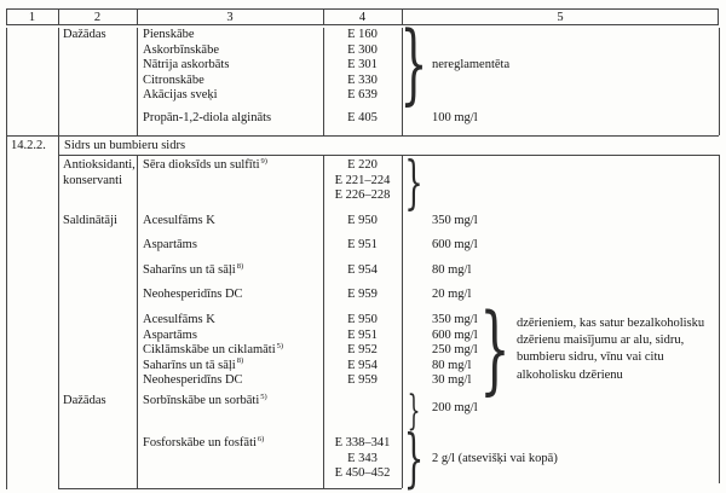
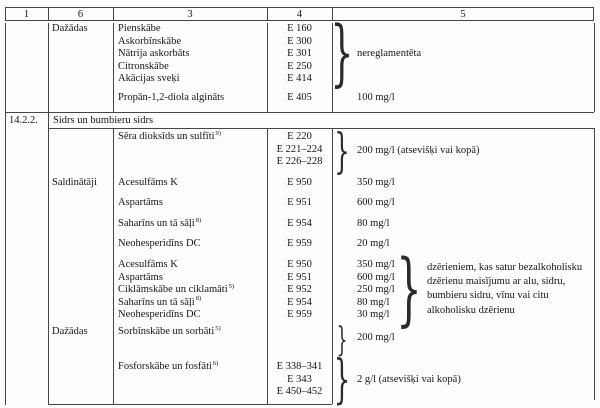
  1
- 2
+ 6
  3
  4
  5
  Dažādas
  Pienskābe
  Askorbīnskābe
  Nātrija askorbāts
  Citronskābe
  Akācijas sveķi
  E 160
  E 300
  E 301
- E 330
+ E 250
- E 639
+ E 414
  }
  nereglamentēta
  Propān-1,2-diola algināts
  E 405
  100 mg/l
  14.2.2.
  Sidrs un bumbieru sidrs
- Antioksidanti,
- konservanti
  Sēra dioksīds un sulfīti
  E 220
  E 221–224
  E 226–228
  }
+ 200 mg/l (atsevišķi vai kopā)
  Saldinātāji
  Acesulfāms K
  E 950
  350 mg/l
  Aspartāms
  E 951
  600 mg/l
  Saharīns un tā sāļi
  E 954
  80 mg/l
  Neohesperidīns DC
  E 959
  20 mg/l
  Acesulfāms K
  Aspartāms
  Ciklāmskābe un ciklamāti
  Saharīns un tā sāļi
  Neohesperidīns DC
  E 950
  E 951
  E 952
  E 954
  E 959
  350 mg/l
  600 mg/l
  250 mg/l
  80 mg/l
  30 mg/l
  }
  dzērieniem, kas satur bezalkoholisku
  dzērienu maisījumu ar alu, sidru,
  bumbieru sidru, vīnu vai citu
  alkoholisku dzērienu
  Dažādas
  Sorbīnskābe un sorbāti
  }
  200 mg/l
  Fosforskābe un fosfāti
  E 338–341
  E 343
  E 450–452
  }
  2 g/l (atsevišķi vai kopā)
